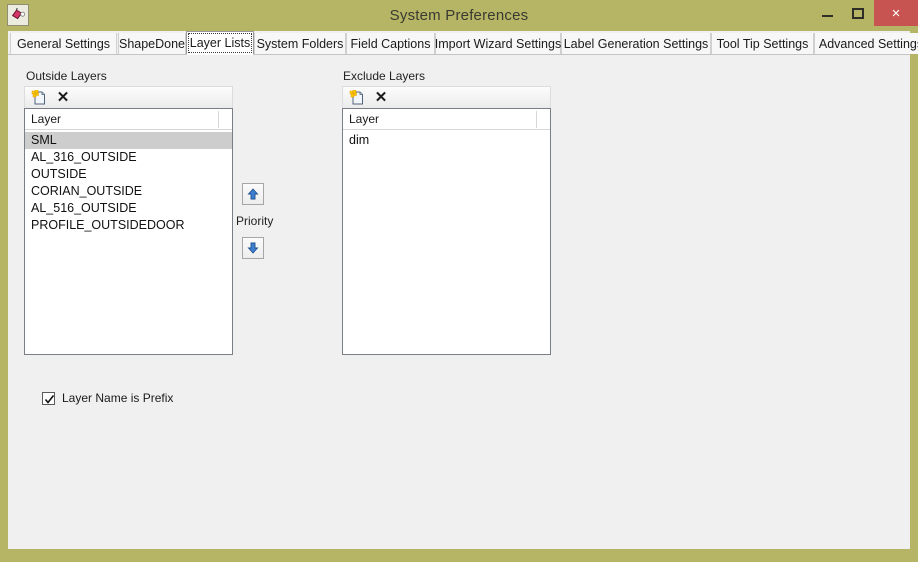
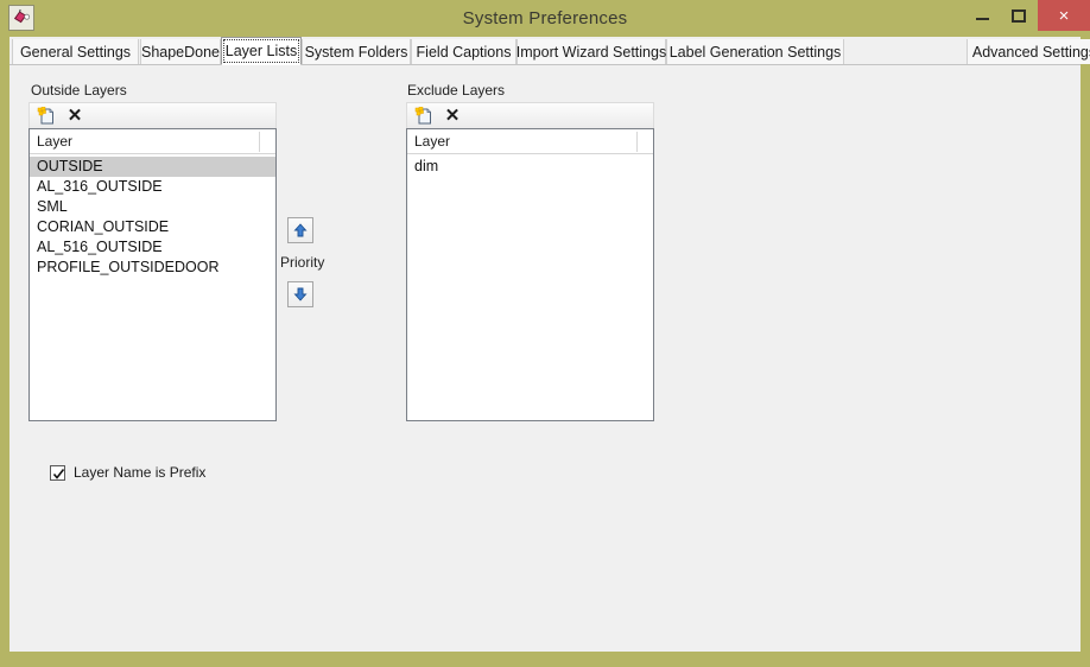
  System Preferences
  ×
  General Settings
  ShapeDone
  Layer Lists
  System Folders
  Field Captions
  Import Wizard Settings
  Label Generation Settings
- Tool Tip Settings
  Advanced Setting
  Outside Layers
  ✕
  Layer
- SML
+ OUTSIDE
  AL_316_OUTSIDE
- OUTSIDE
+ SML
  CORIAN_OUTSIDE
  AL_516_OUTSIDE
  PROFILE_OUTSIDEDOOR
  Layer Name is Prefix
  Priority
  Exclude Layers
  ✕
  Layer
  dim
